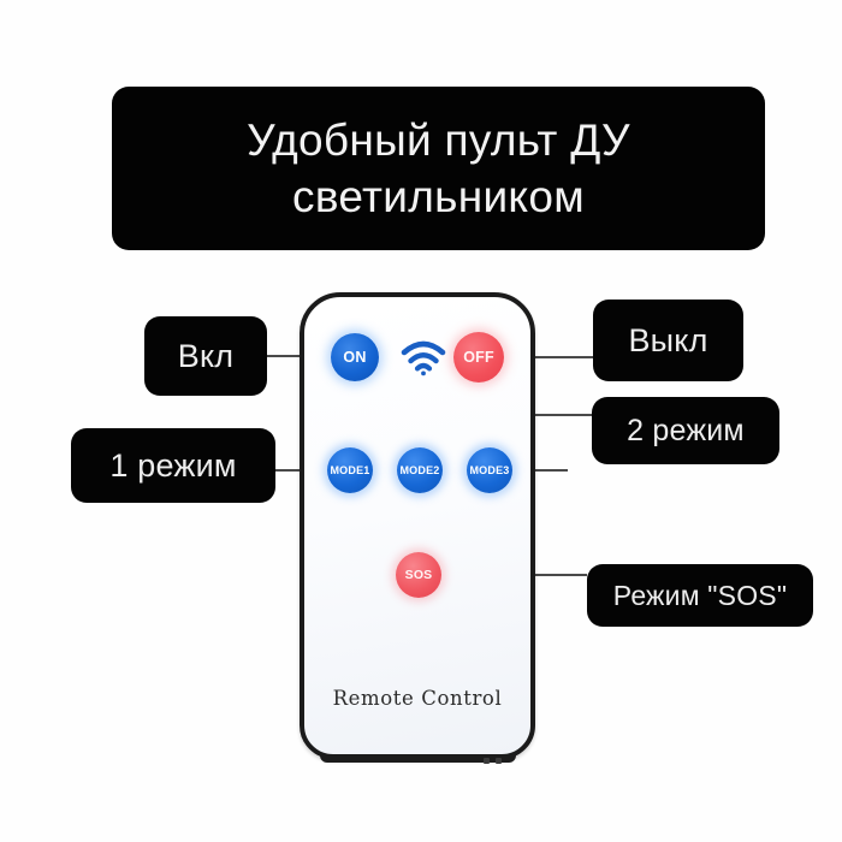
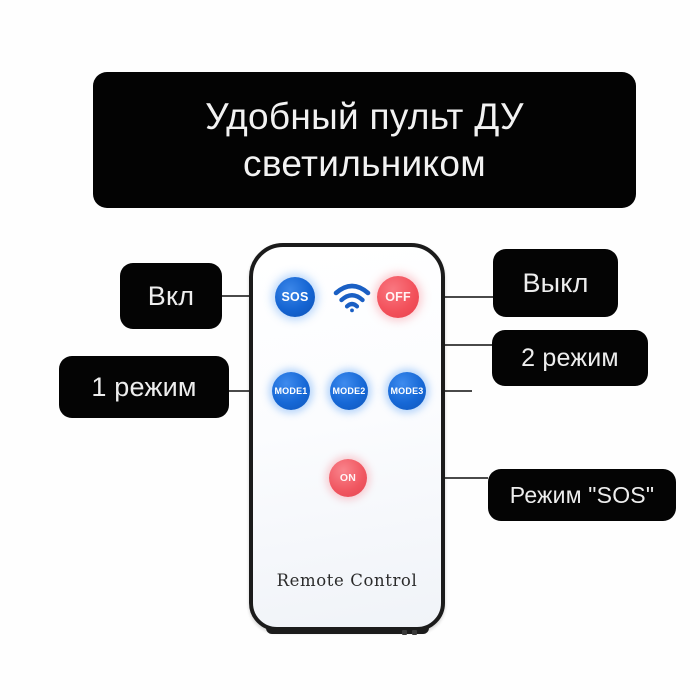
  Удобный пульт ДУ
  светильником
- ON
+ SOS
  OFF
  MODE1
  MODE2
  MODE3
- SOS
+ ON
  Remote Control
  Вкл
  Выкл
  1 режим
  2 режим
  Режим "SOS"
